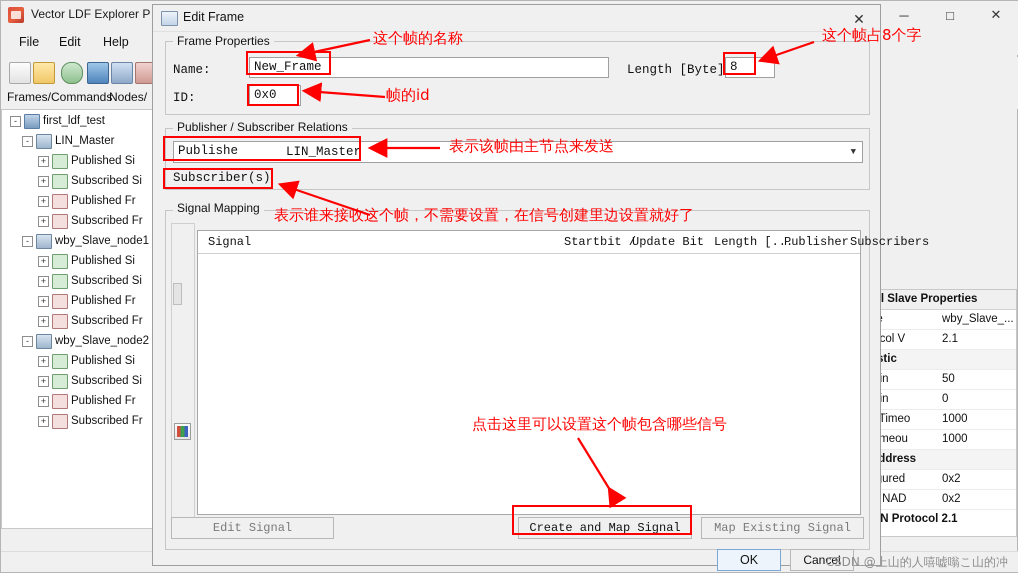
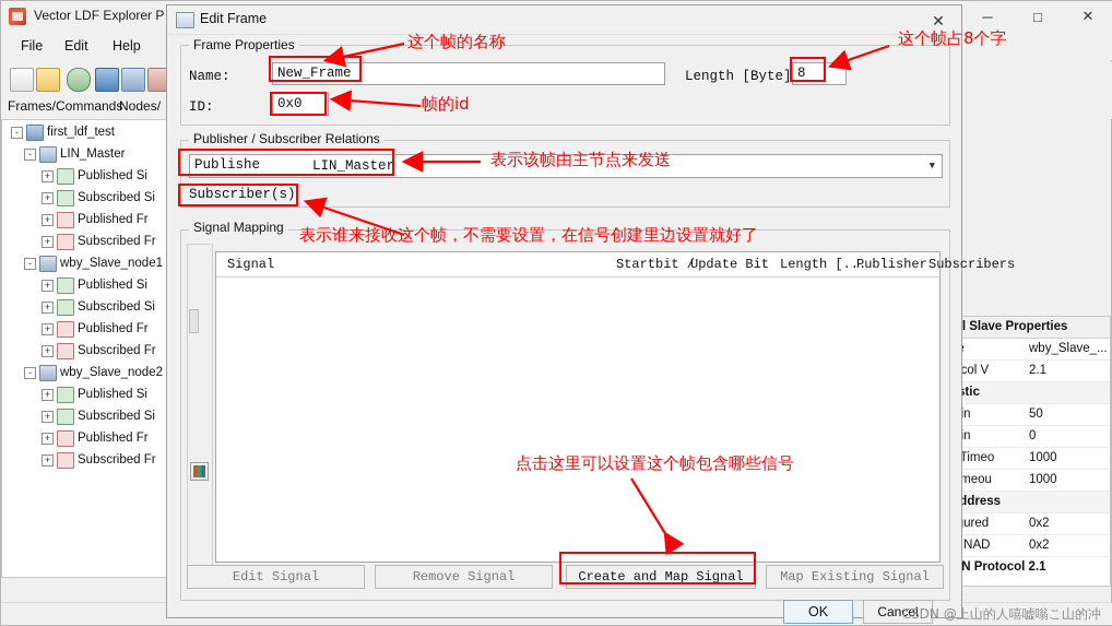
  Vector LDF Explorer P
  ─
  □
  ✕
  File
  Edit
  Help
  Frames/Commands
  Nodes/
  -
  first_ldf_test
  -
  LIN_Master
  +
  Published Si
  +
  Subscribed Si
  +
  Published Fr
  +
  Subscribed Fr
  -
  wby_Slave_node1
  +
  Published Si
  +
  Subscribed Si
  +
  Published Fr
  +
  Subscribed Fr
  -
  wby_Slave_node2
  +
  Published Si
  +
  Subscribed Si
  +
  Published Fr
  +
  Subscribed Fr
  l Slave Properties
  wby_Slave_...
  2.1
  50
  0
  Timeo
  1000
  1000
  ddress
  0x2
  0x2
  N Protocol 2.1
  Edit Frame
  ✕
  Frame Properties
  Name:
  New_Frame
  Length [Byte]
  8
  ID:
  0x0
  Publisher / Subscriber Relations
  Publishe
  LIN_Master
  ▼
  Subscriber(s)
  Signal Mapping
  Signal
  Startbit /
  Update Bit
  Length [...
  Publisher
  Subscribers
  Edit Signal
+ Remove Signal
  Create and Map Signal
  Map Existing Signal
  OK
  Cancel
  这个帧的名称
  这个帧占8个字
  帧的id
  表示该帧由主节点来发送
  表示谁来接收这个帧，不需要设置，在信号创建里边设置就好了
  点击这里可以设置这个帧包含哪些信号
  CSDN @上山的人嘻嘘嗡こ山的冲
